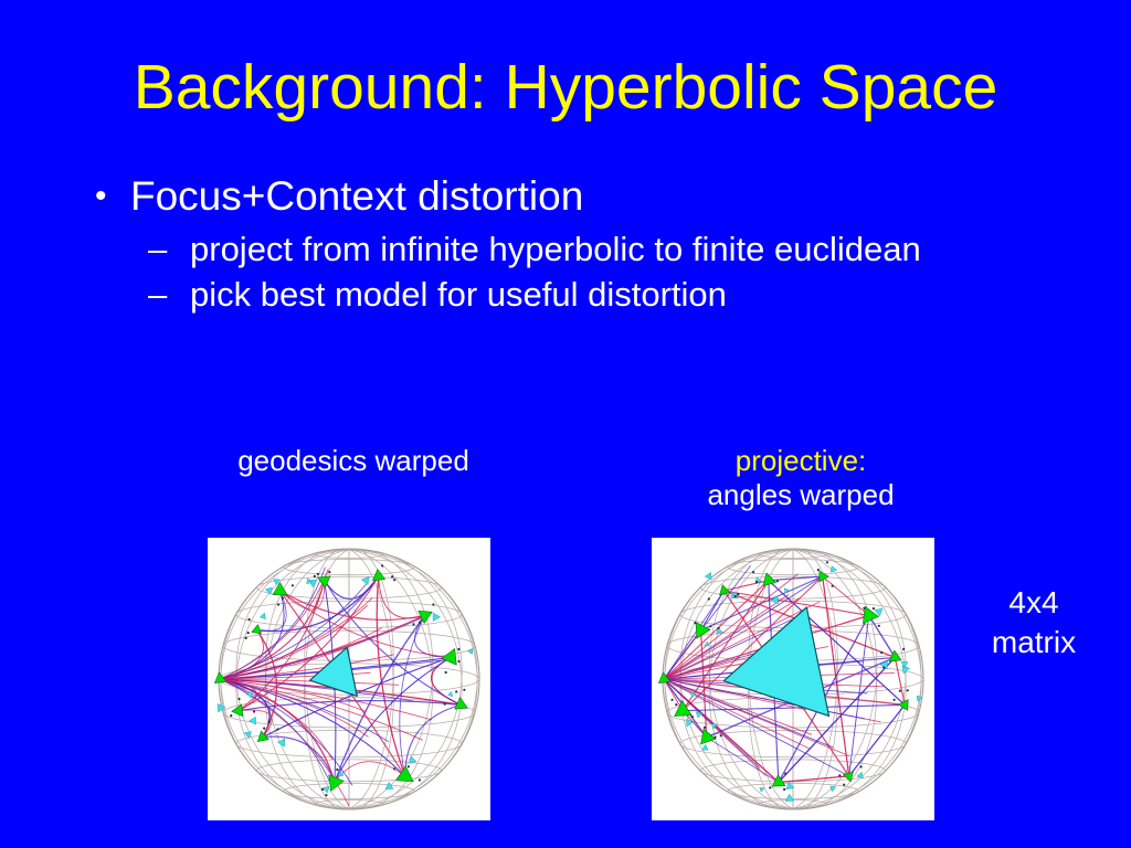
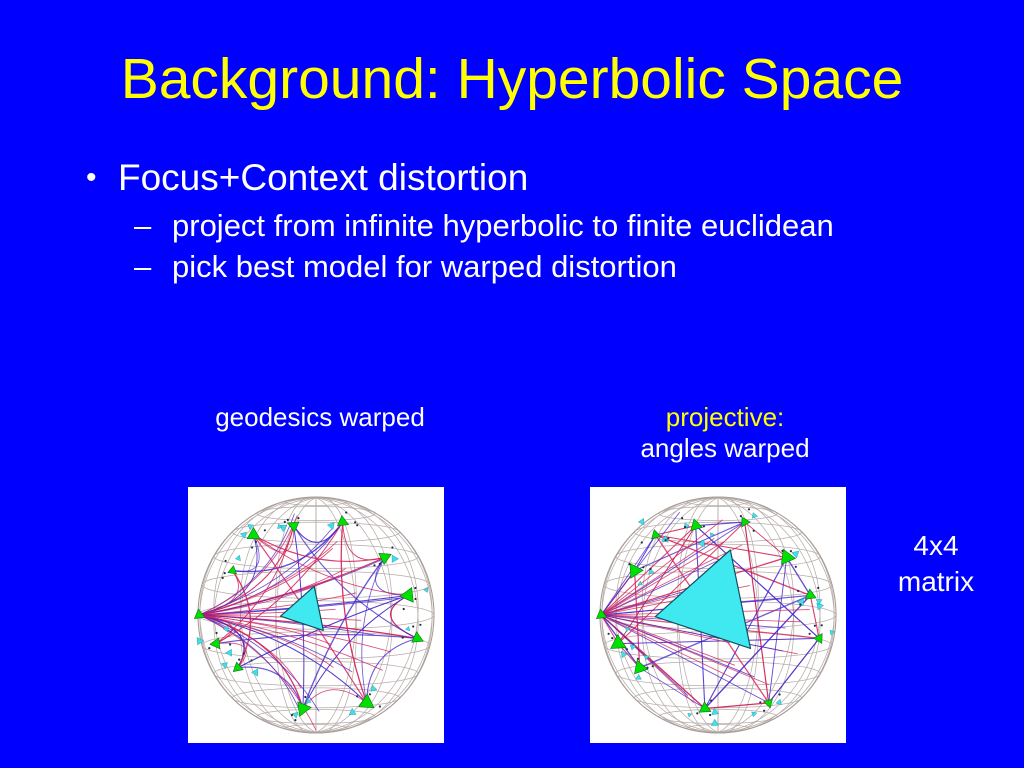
  Background: Hyperbolic Space
  •
  Focus+Context distortion
  –
  project from infinite hyperbolic to finite euclidean
  –
- pick best model for useful distortion
+ pick best model for warped distortion
  geodesics warped
  projective:
  angles warped
  4x4
  matrix
